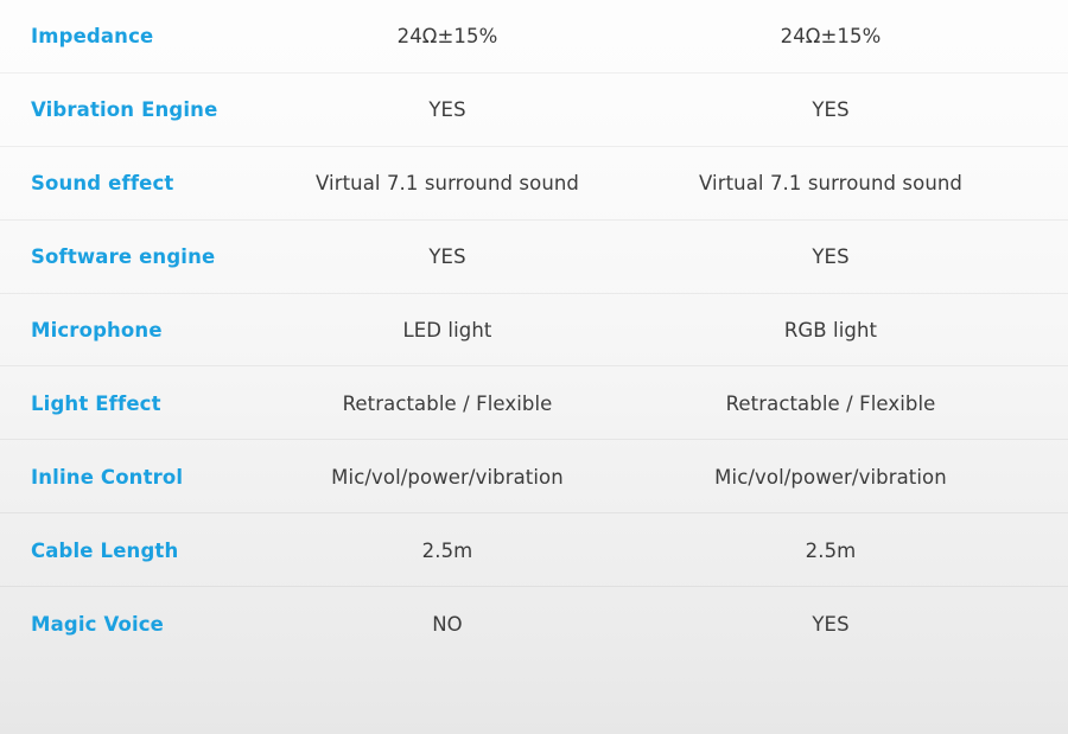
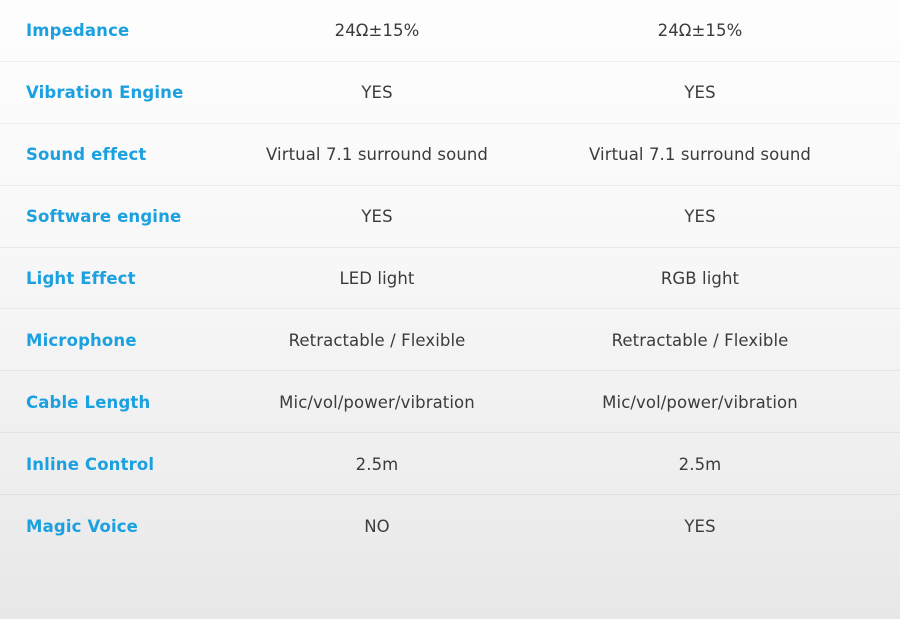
  Impedance
  24Ω±15%
  24Ω±15%
  Vibration Engine
  YES
  YES
  Sound effect
  Virtual 7.1 surround sound
  Virtual 7.1 surround sound
  Software engine
  YES
  YES
- Microphone
+ Light Effect
  LED light
  RGB light
- Light Effect
+ Microphone
  Retractable / Flexible
  Retractable / Flexible
- Inline Control
+ Cable Length
  Mic/vol/power/vibration
  Mic/vol/power/vibration
- Cable Length
+ Inline Control
  2.5m
  2.5m
  Magic Voice
  NO
  YES
